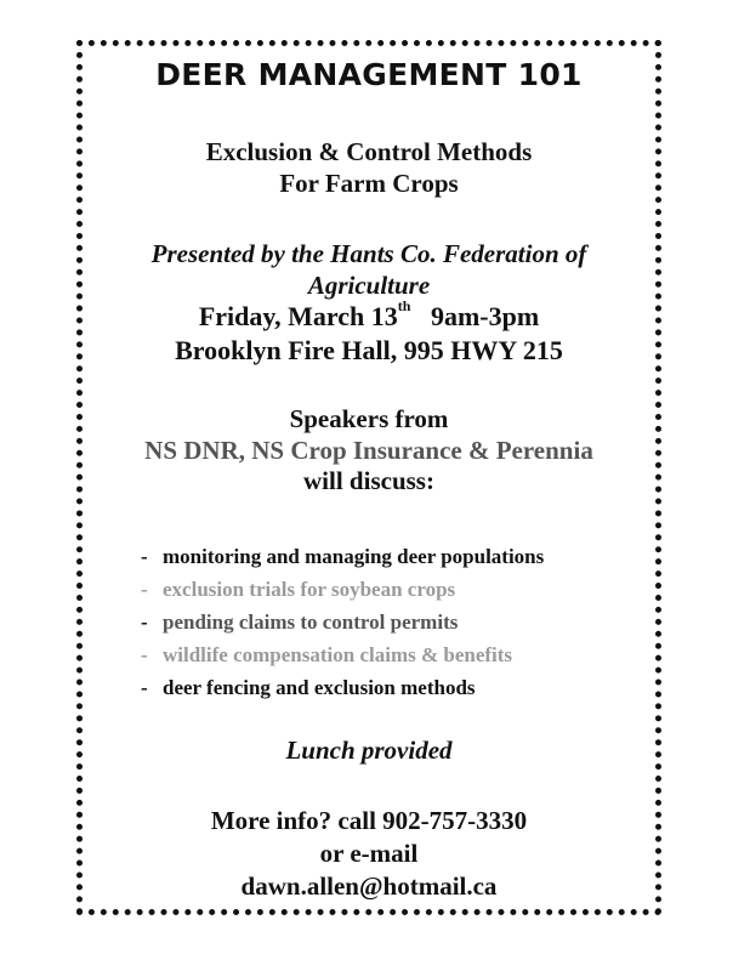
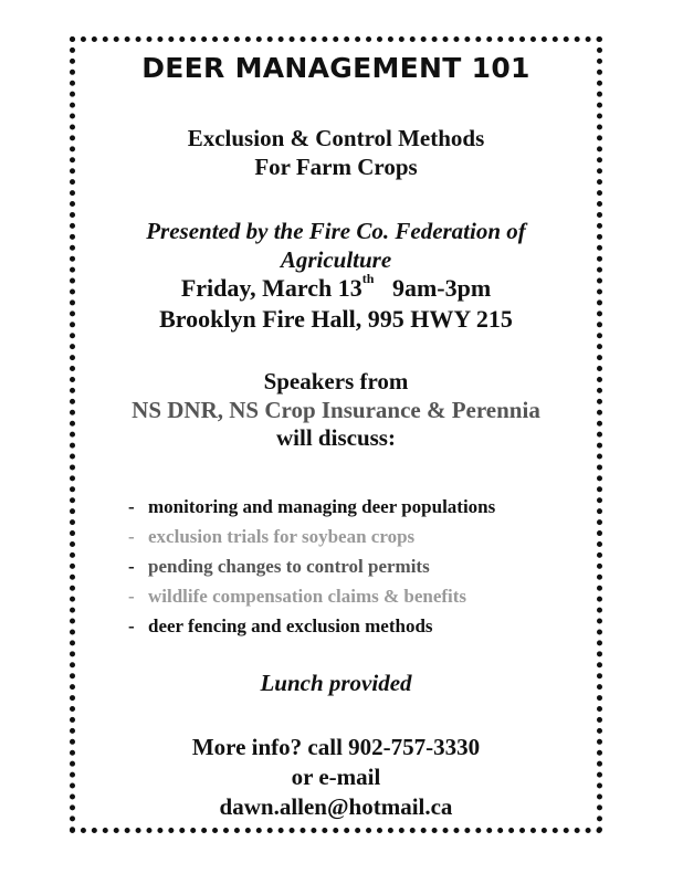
  DEER MANAGEMENT 101
  Exclusion & Control Methods
  For Farm Crops
- Presented by the Hants Co. Federation of
+ Presented by the Fire Co. Federation of
  Agriculture
  Friday, March 13th 9am-3pm
  Brooklyn Fire Hall, 995 HWY 215
  Speakers from
  NS DNR, NS Crop Insurance & Perennia
  will discuss:
  - monitoring and managing deer populations
  - exclusion trials for soybean crops
- - pending claims to control permits
+ - pending changes to control permits
  - wildlife compensation claims & benefits
  - deer fencing and exclusion methods
  Lunch provided
  More info? call 902-757-3330
  or e-mail
  dawn.allen@hotmail.ca
